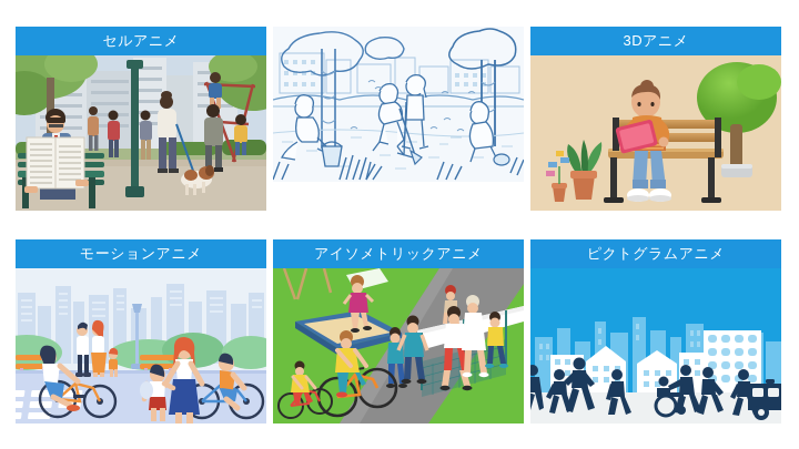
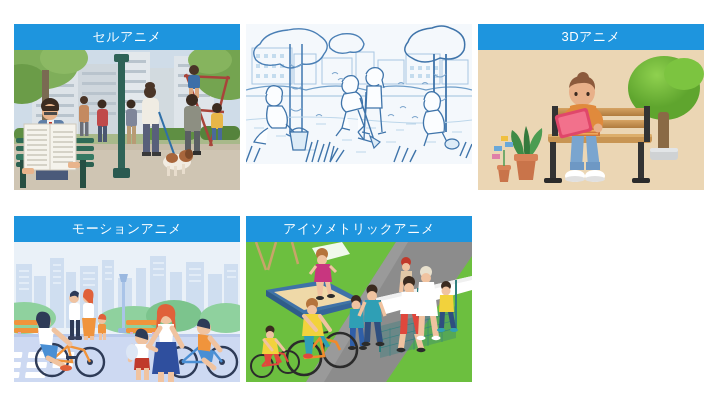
  セルアニメ
  3Dアニメ
  モーションアニメ
  アイソメトリックアニメ
- ピクトグラムアニメ
